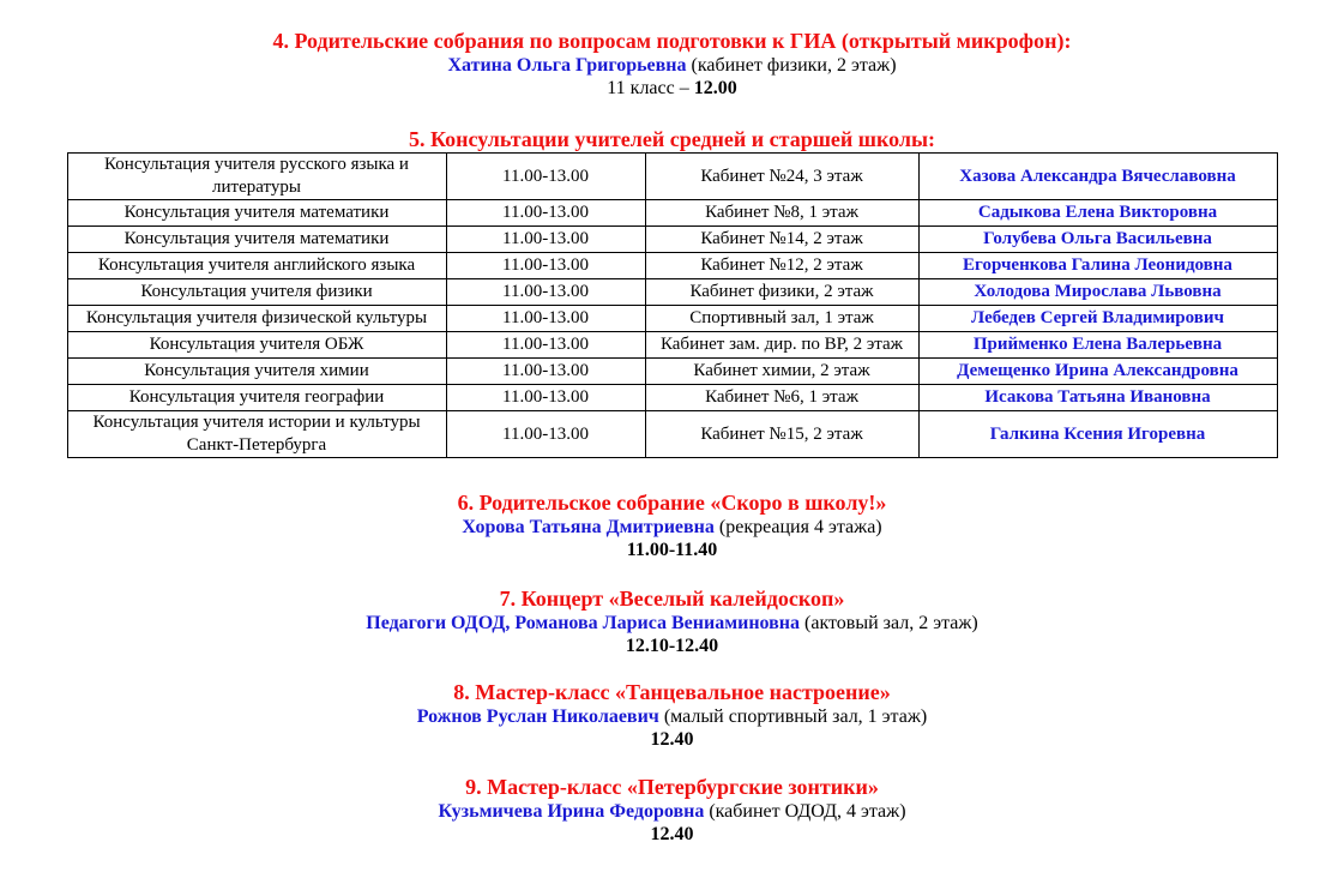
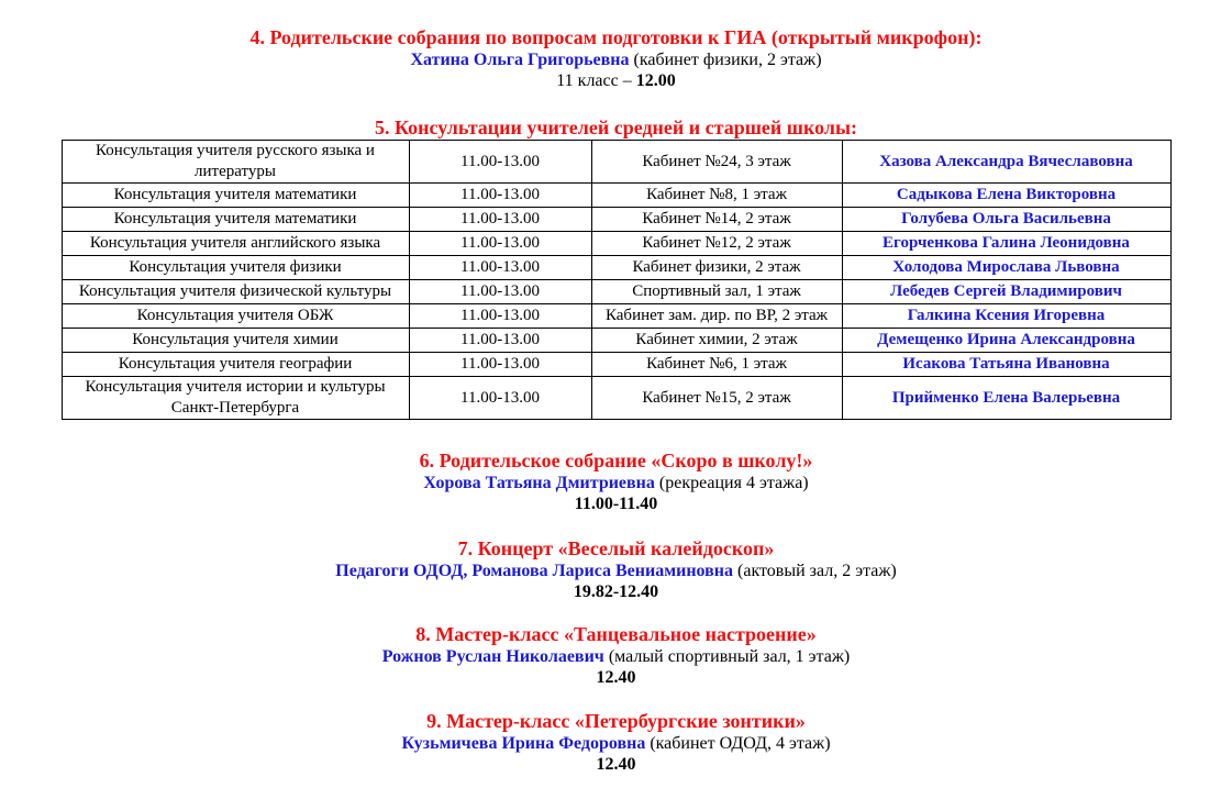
  4. Родительские собрания по вопросам подготовки к ГИА (открытый микрофон):
  Хатина Ольга Григорьевна (кабинет физики, 2 этаж)
  11 класс – 12.00
  5. Консультации учителей средней и старшей школы:
  Консультация учителя русского языка и литературы	11.00-13.00	Кабинет №24, 3 этаж	Хазова Александра Вячеславовна
  Консультация учителя математики	11.00-13.00	Кабинет №8, 1 этаж	Садыкова Елена Викторовна
  Консультация учителя математики	11.00-13.00	Кабинет №14, 2 этаж	Голубева Ольга Васильевна
  Консультация учителя английского языка	11.00-13.00	Кабинет №12, 2 этаж	Егорченкова Галина Леонидовна
  Консультация учителя физики	11.00-13.00	Кабинет физики, 2 этаж	Холодова Мирослава Львовна
  Консультация учителя физической культуры	11.00-13.00	Спортивный зал, 1 этаж	Лебедев Сергей Владимирович
- Консультация учителя ОБЖ	11.00-13.00	Кабинет зам. дир. по ВР, 2 этаж	Прийменко Елена Валерьевна
+ Консультация учителя ОБЖ	11.00-13.00	Кабинет зам. дир. по ВР, 2 этаж	Галкина Ксения Игоревна
  Консультация учителя химии	11.00-13.00	Кабинет химии, 2 этаж	Демещенко Ирина Александровна
  Консультация учителя географии	11.00-13.00	Кабинет №6, 1 этаж	Исакова Татьяна Ивановна
- Консультация учителя истории и культуры Санкт-Петербурга	11.00-13.00	Кабинет №15, 2 этаж	Галкина Ксения Игоревна
+ Консультация учителя истории и культуры Санкт-Петербурга	11.00-13.00	Кабинет №15, 2 этаж	Прийменко Елена Валерьевна
  6. Родительское собрание «Скоро в школу!»
  Хорова Татьяна Дмитриевна (рекреация 4 этажа)
  11.00-11.40
  7. Концерт «Веселый калейдоскоп»
  Педагоги ОДОД, Романова Лариса Вениаминовна (актовый зал, 2 этаж)
- 12.10-12.40
+ 19.82-12.40
  8. Мастер-класс «Танцевальное настроение»
  Рожнов Руслан Николаевич (малый спортивный зал, 1 этаж)
  12.40
  9. Мастер-класс «Петербургские зонтики»
  Кузьмичева Ирина Федоровна (кабинет ОДОД, 4 этаж)
  12.40
